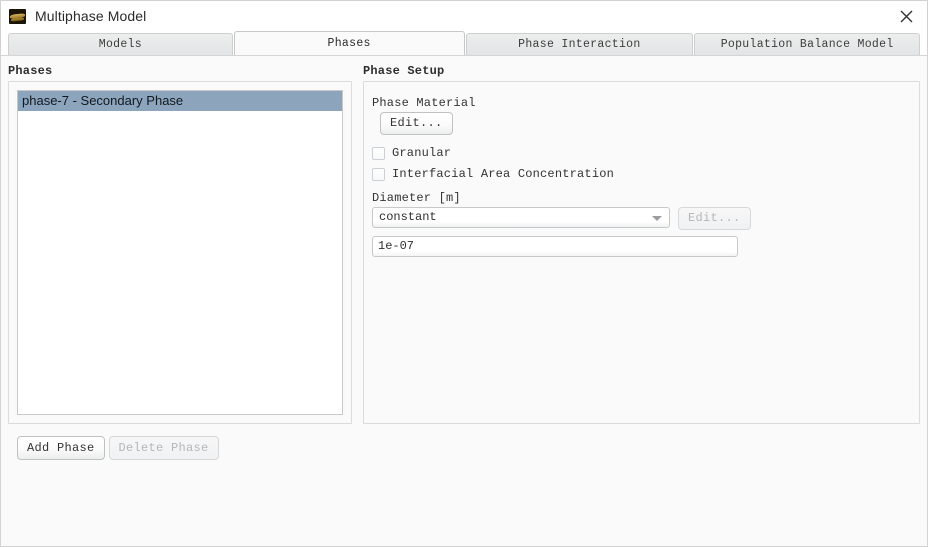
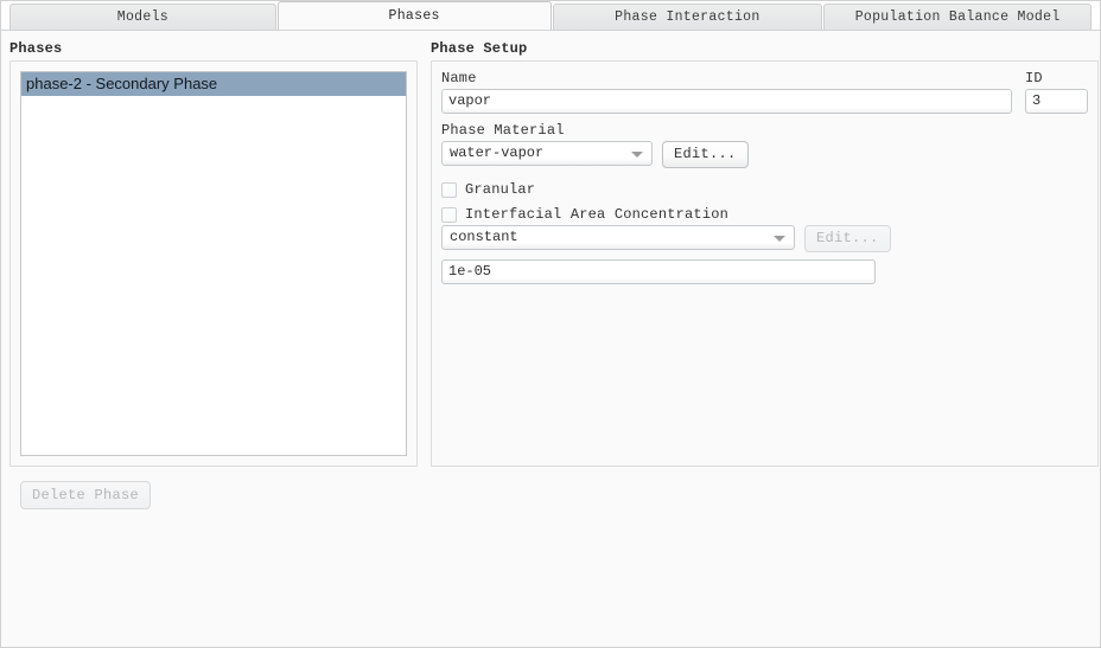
- Multiphase Model
  Models
  Phases
  Phase Interaction
  Population Balance Model
  Phases
- phase-7 - Secondary Phase
+ phase-2 - Secondary Phase
  Phase Setup
+ Name
+ vapor
+ ID
+ 3
  Phase Material
+ water-vapor
  Edit...
  Granular
  Interfacial Area Concentration
- Diameter [m]
  constant
  Edit...
- 1e-07
+ 1e-05
- Add Phase
  Delete Phase
